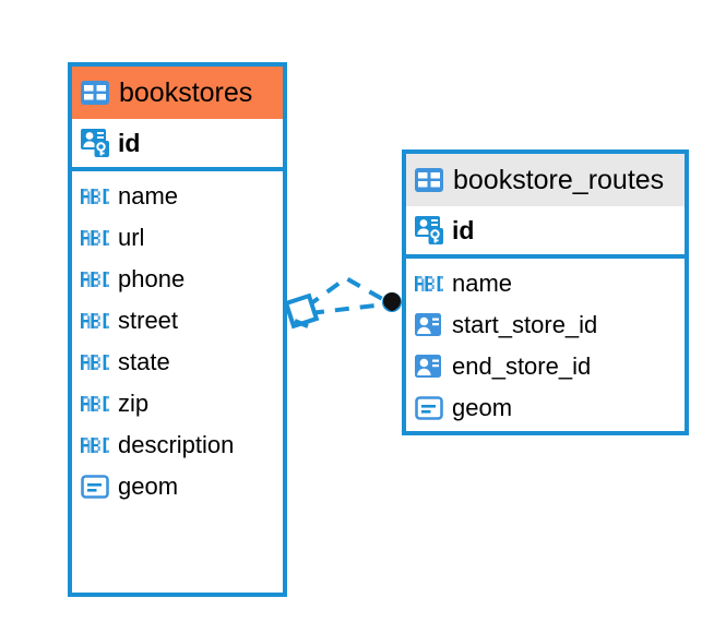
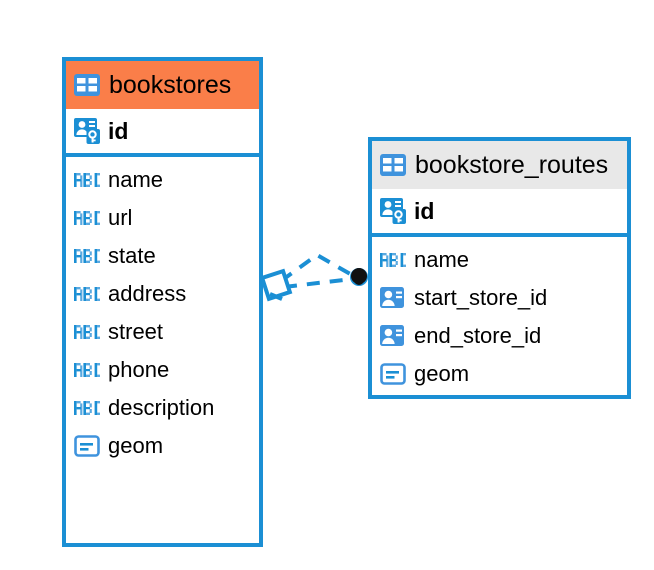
  bookstores
  id
  name
  url
- phone
+ state
+ address
  street
- state
+ phone
- zip
  description
  geom
  bookstore_routes
  id
  name
  start_store_id
  end_store_id
  geom
